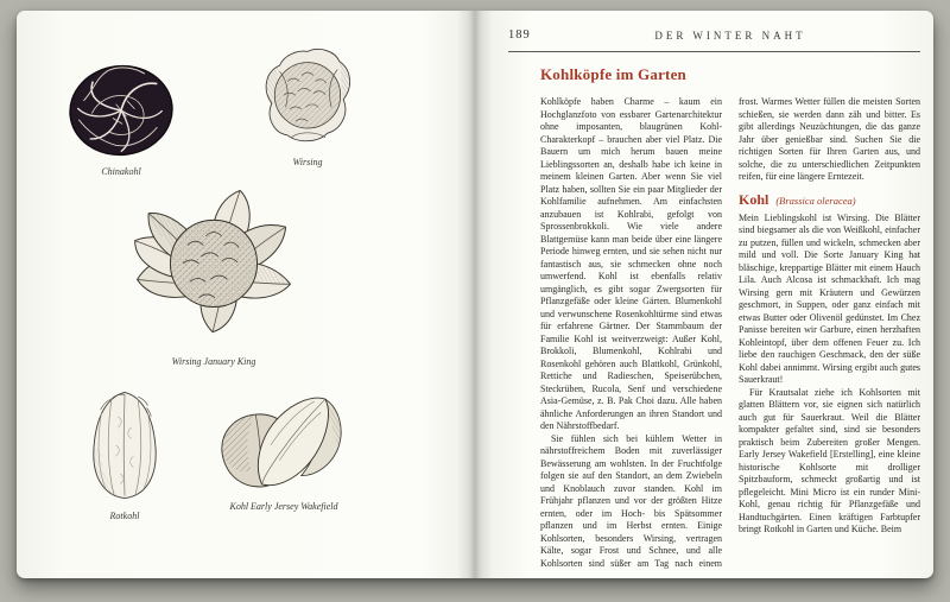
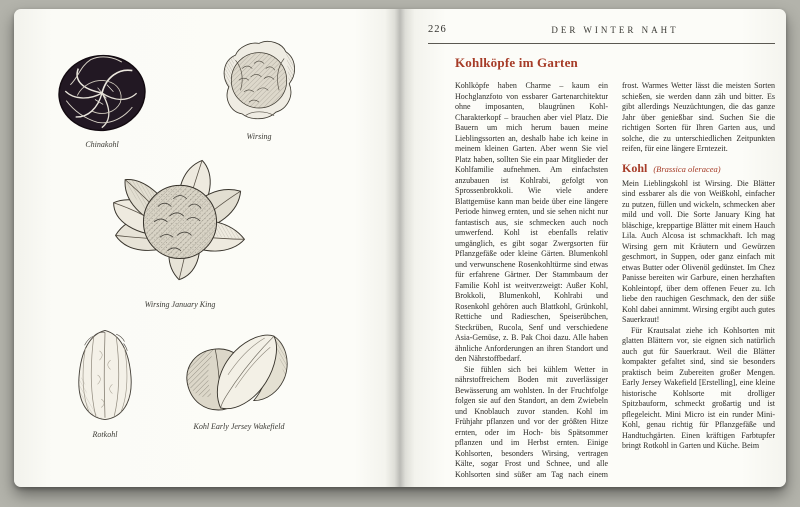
  Chinakohl
  Wirsing
  Wirsing January King
  Rotkohl
  Kohl Early Jersey Wakefield
- 189
+ 226
  DER WINTER NAHT
  Kohlköpfe im Garten
- Kohlköpfe haben Charme – kaum ein Hochglanzfoto von essbarer Gartenarchitektur ohne imposanten, blaugrünen Kohl-Charakterkopf – brauchen aber viel Platz. Die Bauern um mich herum bauen meine Lieblingssorten an, deshalb habe ich keine in meinem kleinen Garten. Aber wenn Sie viel Platz haben, sollten Sie ein paar Mitglieder der Kohlfamilie aufnehmen. Am einfachsten anzubauen ist Kohlrabi, gefolgt von Sprossenbrokkoli. Wie viele andere Blattgemüse kann man beide über eine längere Periode hinweg ernten, und sie sehen nicht nur fantastisch aus, sie schmecken ohne noch umwerfend. Kohl ist ebenfalls relativ umgänglich, es gibt sogar Zwergsorten für Pflanzgefäße oder kleine Gärten. Blumenkohl und verwunschene Rosenkohltürme sind etwas für erfahrene Gärtner. Der Stammbaum der Familie Kohl ist weitverzweigt: Außer Kohl, Brokkoli, Blumenkohl, Kohlrabi und Rosenkohl gehören auch Blattkohl, Grünkohl, Rettiche und Radieschen, Speiserübchen, Steckrüben, Rucola, Senf und verschiedene Asia-Gemüse, z. B. Pak Choi dazu. Alle haben ähnliche Anforderungen an ihren Standort und den Nährstoffbedarf.
+ Kohlköpfe haben Charme – kaum ein Hochglanzfoto von essbarer Gartenarchitektur ohne imposanten, blaugrünen Kohl-Charakterkopf – brauchen aber viel Platz. Die Bauern um mich herum bauen meine Lieblingssorten an, deshalb habe ich keine in meinem kleinen Garten. Aber wenn Sie viel Platz haben, sollten Sie ein paar Mitglieder der Kohlfamilie aufnehmen. Am einfachsten anzubauen ist Kohlrabi, gefolgt von Sprossenbrokkoli. Wie viele andere Blattgemüse kann man beide über eine längere Periode hinweg ernten, und sie sehen nicht nur fantastisch aus, sie schmecken auch noch umwerfend. Kohl ist ebenfalls relativ umgänglich, es gibt sogar Zwergsorten für Pflanzgefäße oder kleine Gärten. Blumenkohl und verwunschene Rosenkohltürme sind etwas für erfahrene Gärtner. Der Stammbaum der Familie Kohl ist weitverzweigt: Außer Kohl, Brokkoli, Blumenkohl, Kohlrabi und Rosenkohl gehören auch Blattkohl, Grünkohl, Rettiche und Radieschen, Speiserübchen, Steckrüben, Rucola, Senf und verschiedene Asia-Gemüse, z. B. Pak Choi dazu. Alle haben ähnliche Anforderungen an ihren Standort und den Nährstoffbedarf.
  Sie fühlen sich bei kühlem Wetter in nährstoffreichem Boden mit zuverlässiger Bewässerung am wohlsten. In der Fruchtfolge folgen sie auf den Standort, an dem Zwiebeln und Knoblauch zuvor standen. Kohl im Frühjahr pflanzen und vor der größten Hitze ernten, oder im Hoch- bis Spätsommer pflanzen und im Herbst ernten. Einige Kohlsorten, besonders Wirsing, vertragen Kälte, sogar Frost und Schnee, und alle Kohlsorten sind süßer am Tag nach einem
- frost. Warmes Wetter füllen die meisten Sorten schießen, sie werden dann zäh und bitter. Es gibt allerdings Neuzüchtungen, die das ganze Jahr über genießbar sind. Suchen Sie die richtigen Sorten für Ihren Garten aus, und solche, die zu unterschiedlichen Zeitpunkten reifen, für eine längere Erntezeit.
+ frost. Warmes Wetter lässt die meisten Sorten schießen, sie werden dann zäh und bitter. Es gibt allerdings Neuzüchtungen, die das ganze Jahr über genießbar sind. Suchen Sie die richtigen Sorten für Ihren Garten aus, und solche, die zu unterschiedlichen Zeitpunkten reifen, für eine längere Erntezeit.
  Kohl (Brassica oleracea)
- Mein Lieblingskohl ist Wirsing. Die Blätter sind biegsamer als die von Weißkohl, einfacher zu putzen, füllen und wickeln, schmecken aber mild und voll. Die Sorte January King hat bläschige, kreppartige Blätter mit einem Hauch Lila. Auch Alcosa ist schmackhaft. Ich mag Wirsing gern mit Kräutern und Gewürzen geschmort, in Suppen, oder ganz einfach mit etwas Butter oder Olivenöl gedünstet. Im Chez Panisse bereiten wir Garbure, einen herzhaften Kohleintopf, über dem offenen Feuer zu. Ich liebe den rauchigen Geschmack, den der süße Kohl dabei annimmt. Wirsing ergibt auch gutes Sauerkraut!
+ Mein Lieblingskohl ist Wirsing. Die Blätter sind essbarer als die von Weißkohl, einfacher zu putzen, füllen und wickeln, schmecken aber mild und voll. Die Sorte January King hat bläschige, kreppartige Blätter mit einem Hauch Lila. Auch Alcosa ist schmackhaft. Ich mag Wirsing gern mit Kräutern und Gewürzen geschmort, in Suppen, oder ganz einfach mit etwas Butter oder Olivenöl gedünstet. Im Chez Panisse bereiten wir Garbure, einen herzhaften Kohleintopf, über dem offenen Feuer zu. Ich liebe den rauchigen Geschmack, den der süße Kohl dabei annimmt. Wirsing ergibt auch gutes Sauerkraut!
  Für Krautsalat ziehe ich Kohlsorten mit glatten Blättern vor, sie eignen sich natürlich auch gut für Sauerkraut. Weil die Blätter kompakter gefaltet sind, sind sie besonders praktisch beim Zubereiten großer Mengen. Early Jersey Wakefield [Erstelling], eine kleine historische Kohlsorte mit drolliger Spitzbauform, schmeckt großartig und ist pflegeleicht. Mini Micro ist ein runder Mini-Kohl, genau richtig für Pflanzgefäße und Handtuchgärten. Einen kräftigen Farbtupfer bringt Rotkohl in Garten und Küche. Beim
